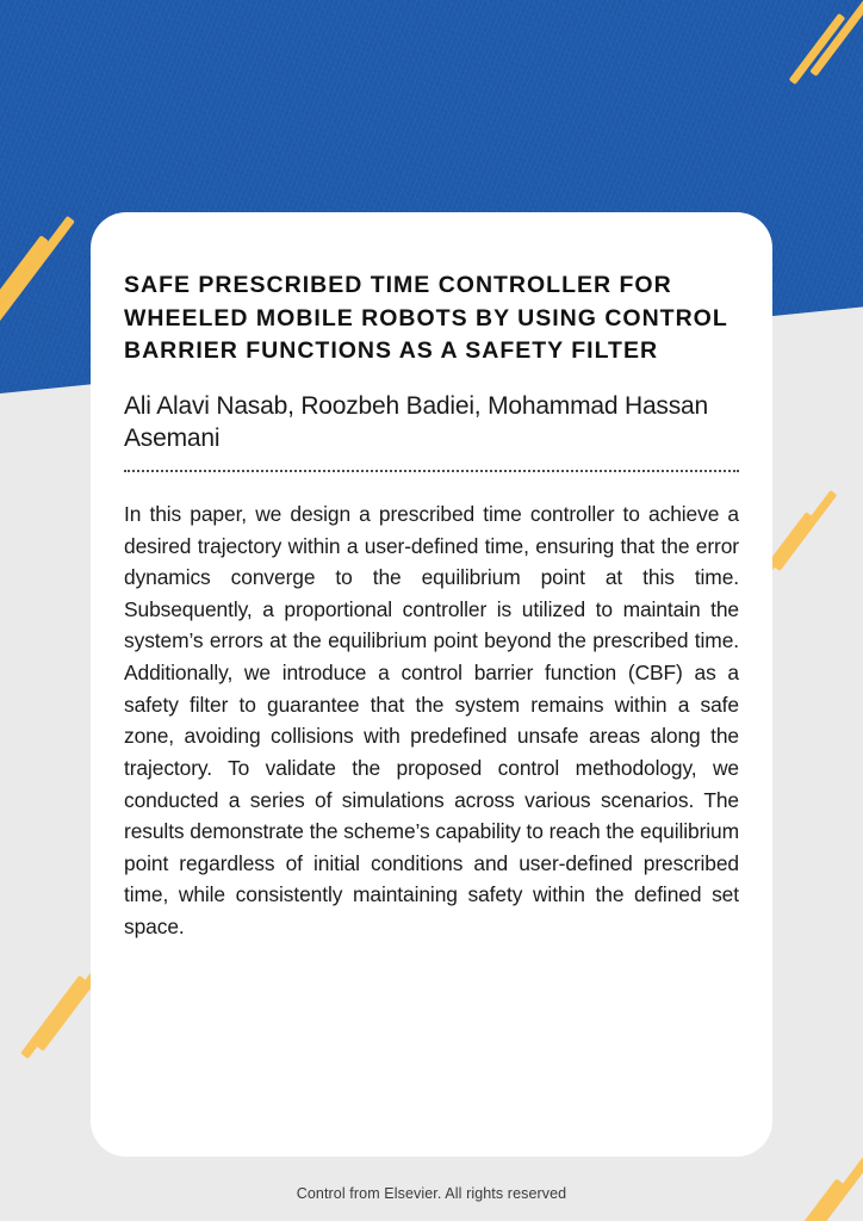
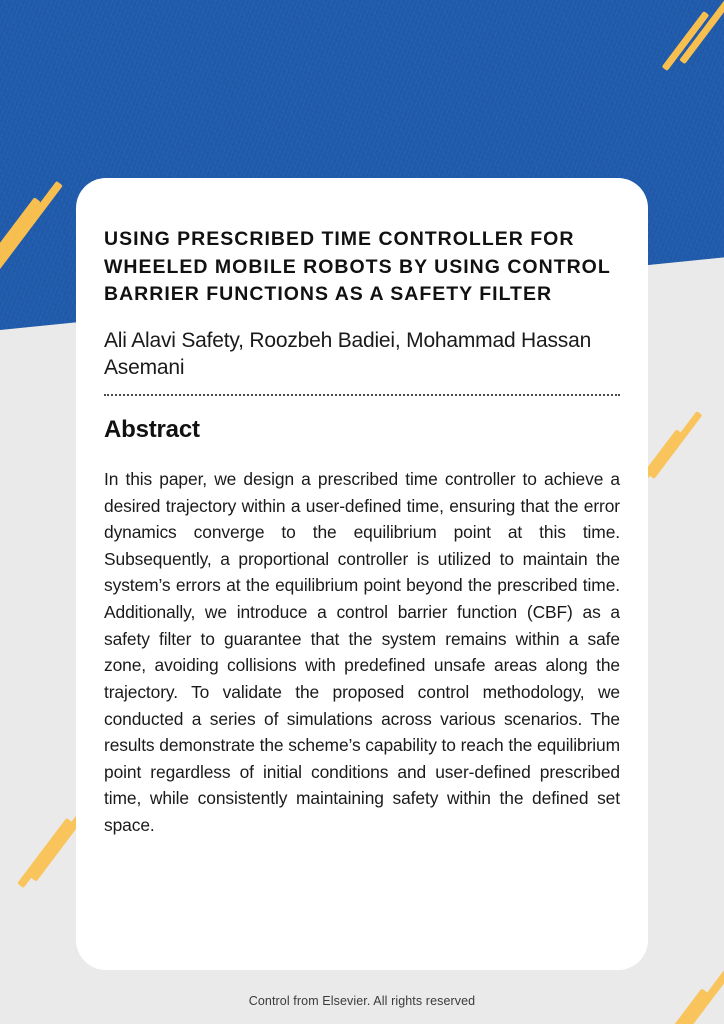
- SAFE PRESCRIBED TIME CONTROLLER FOR WHEELED MOBILE ROBOTS BY USING CONTROL BARRIER FUNCTIONS AS A SAFETY FILTER
+ USING PRESCRIBED TIME CONTROLLER FOR WHEELED MOBILE ROBOTS BY USING CONTROL BARRIER FUNCTIONS AS A SAFETY FILTER
- Ali Alavi Nasab, Roozbeh Badiei, Mohammad Hassan Asemani
+ Ali Alavi Safety, Roozbeh Badiei, Mohammad Hassan Asemani
+ Abstract
  In this paper, we design a prescribed time controller to achieve a desired trajectory within a user-defined time, ensuring that the error dynamics converge to the equilibrium point at this time. Subsequently, a proportional controller is utilized to maintain the system’s errors at the equilibrium point beyond the prescribed time. Additionally, we introduce a control barrier function (CBF) as a safety filter to guarantee that the system remains within a safe zone, avoiding collisions with predefined unsafe areas along the trajectory. To validate the proposed control methodology, we conducted a series of simulations across various scenarios. The results demonstrate the scheme’s capability to reach the equilibrium point regardless of initial conditions and user-defined prescribed time, while consistently maintaining safety within the defined set space.
  Control from Elsevier. All rights reserved
